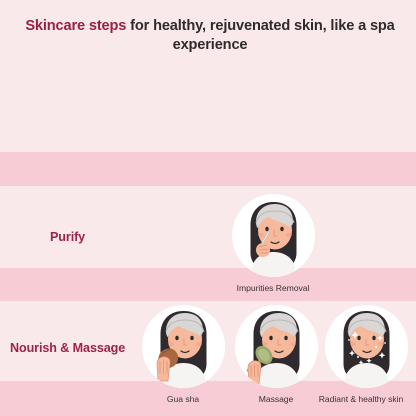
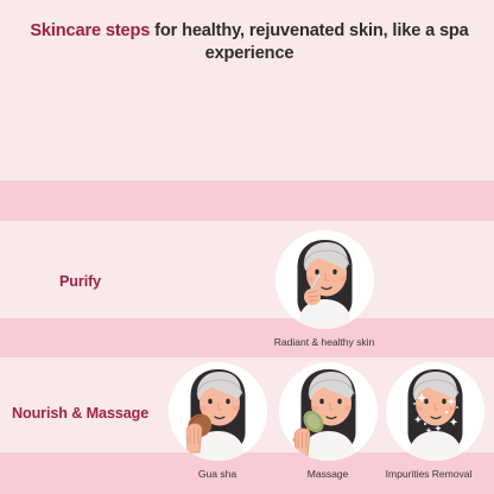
  Skincare steps for healthy, rejuvenated skin, like a spa experience
  Purify
- Impurities Removal
+ Radiant & healthy skin
  Nourish & Massage
  Gua sha
  Massage
- Radiant & healthy skin
+ Impurities Removal
